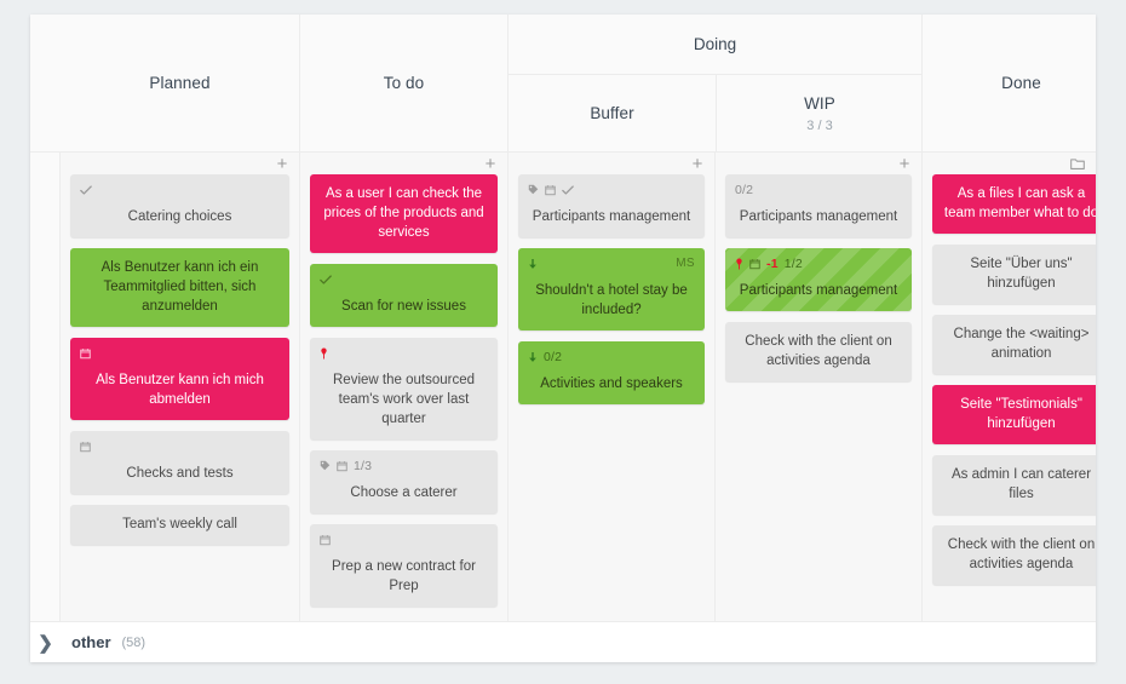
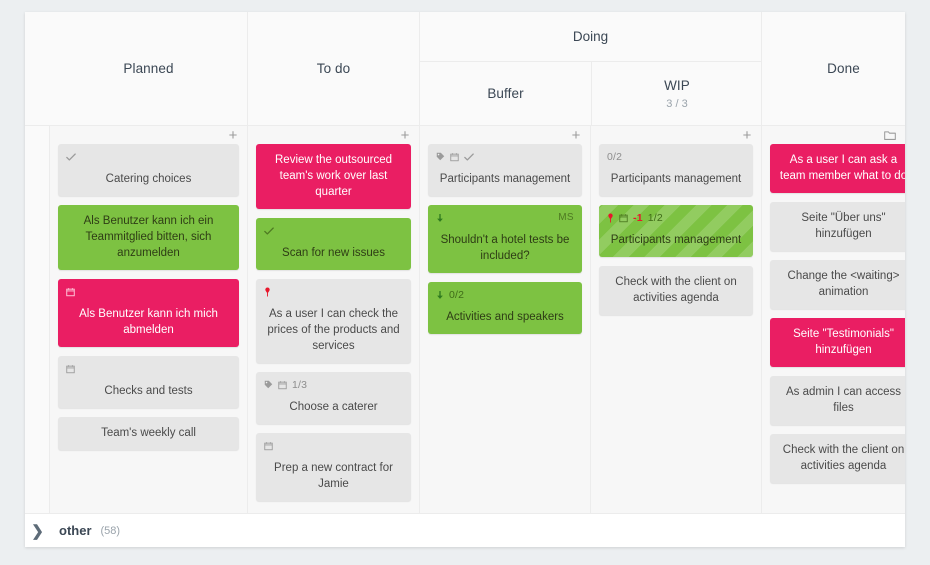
  Planned
  To do
  Doing
  Buffer
  WIP
  3 / 3
  Done
  +
  Catering choices
  Als Benutzer kann ich ein Teammitglied bitten, sich anzumelden
  Als Benutzer kann ich mich abmelden
  Checks and tests
  Team's weekly call
  +
- As a user I can check the prices of the products and services
+ Review the outsourced team's work over last quarter
  Scan for new issues
- Review the outsourced team's work over last quarter
+ As a user I can check the prices of the products and services
  1/3
  Choose a caterer
- Prep a new contract for Prep
+ Prep a new contract for Jamie
  +
  Participants management
  MS
- Shouldn't a hotel stay be included?
+ Shouldn't a hotel tests be included?
  0/2
  Activities and speakers
  +
  0/2
  Participants management
  -1
  1/2
  Participants management
  Check with the client on activities agenda
- As a files I can ask a team member what to do
+ As a user I can ask a team member what to do
  Seite "Über uns" hinzufügen
  Change the <waiting> animation
  Seite "Testimonials" hinzufügen
- As admin I can caterer files
+ As admin I can access files
  Check with the client on activities agenda
  ❯
  other
  (58)
